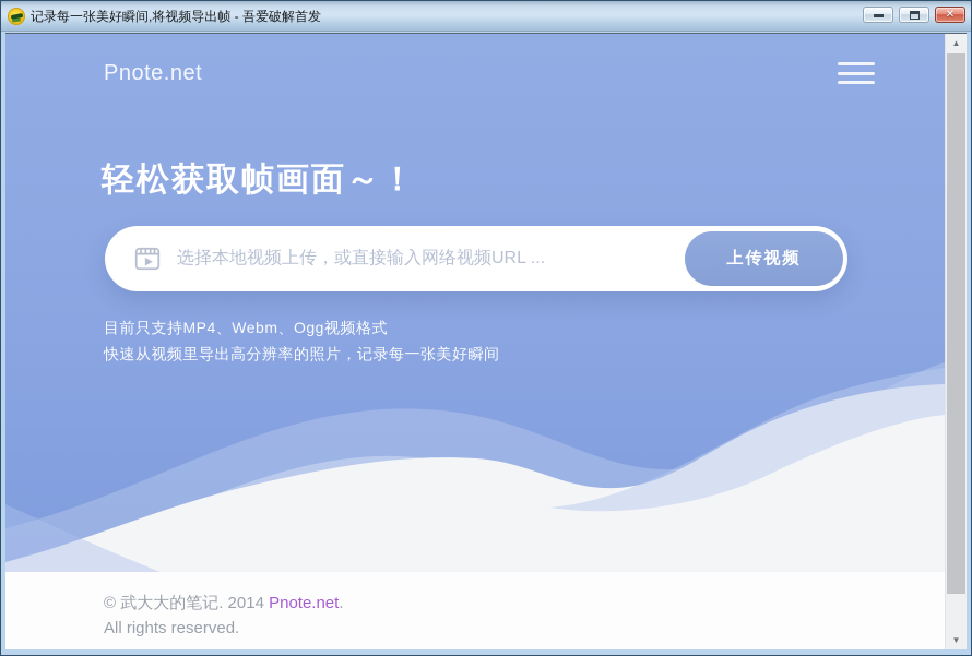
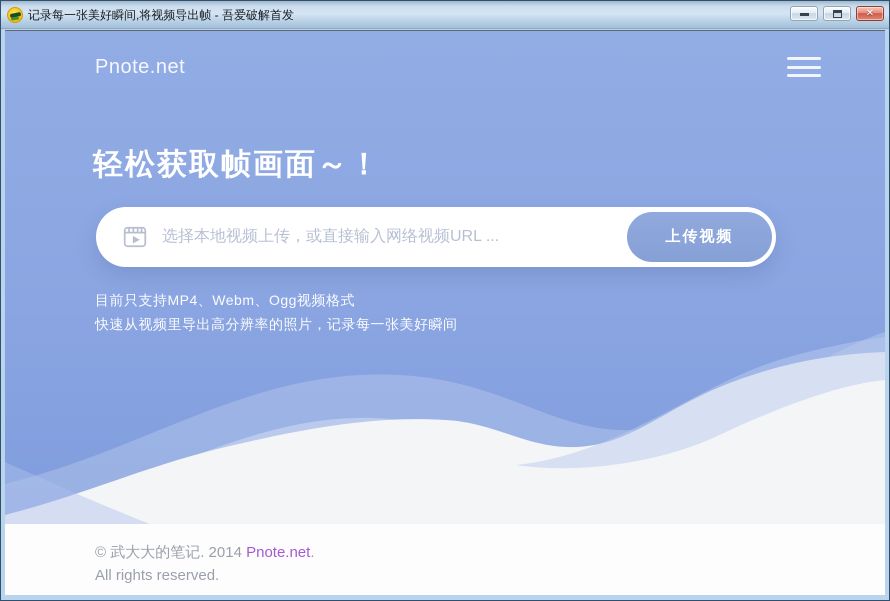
  记录每一张美好瞬间,将视频导出帧 - 吾爱破解首发
  ✕
  Pnote.net
  轻松获取帧画面～！
  选择本地视频上传，或直接输入网络视频URL ...
  上传视频
  目前只支持MP4、Webm、Ogg视频格式
  快速从视频里导出高分辨率的照片，记录每一张美好瞬间
  © 武大大的笔记. 2014 Pnote.net.
  All rights reserved.
- ▲
- ▼
